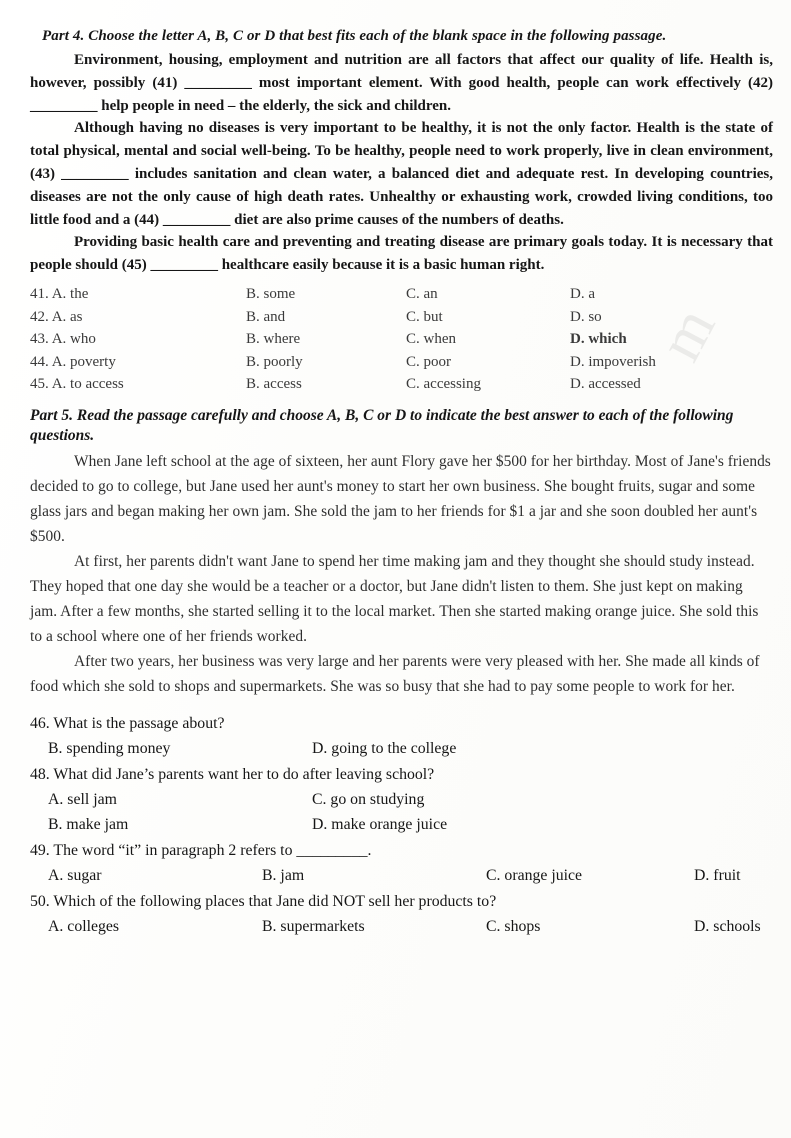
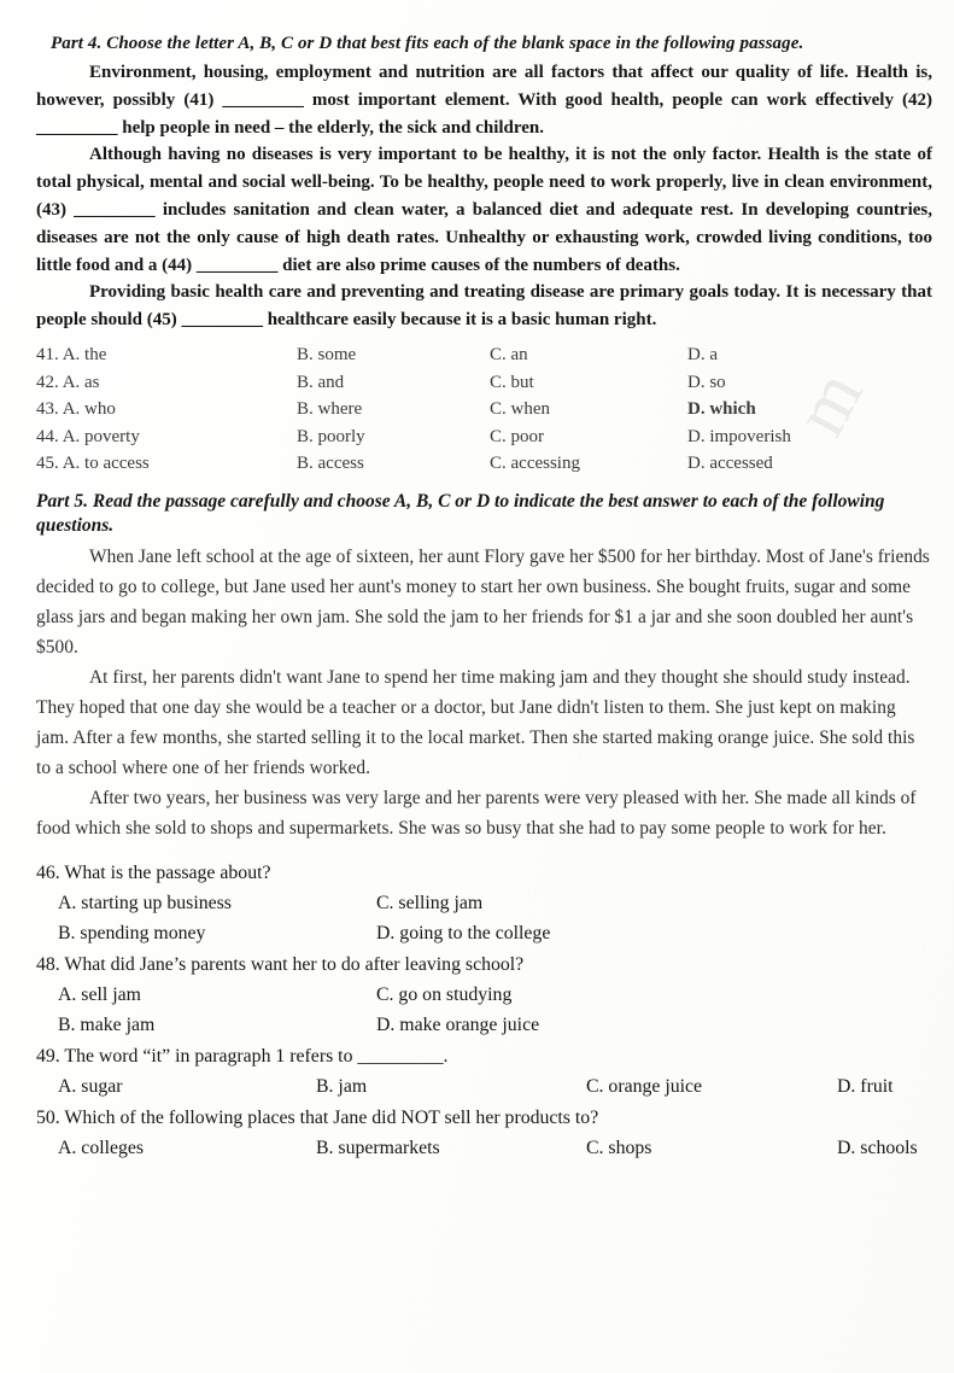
  Part 4. Choose the letter A, B, C or D that best fits each of the blank space in the following passage.
  Environment, housing, employment and nutrition are all factors that affect our quality of life. Health is, however, possibly (41) _________ most important element. With good health, people can work effectively (42) _________ help people in need – the elderly, the sick and children.
  Although having no diseases is very important to be healthy, it is not the only factor. Health is the state of total physical, mental and social well-being. To be healthy, people need to work properly, live in clean environment, (43) _________ includes sanitation and clean water, a balanced diet and adequate rest. In developing countries, diseases are not the only cause of high death rates. Unhealthy or exhausting work, crowded living conditions, too little food and a (44) _________ diet are also prime causes of the numbers of deaths.
  Providing basic health care and preventing and treating disease are primary goals today. It is necessary that people should (45) _________ healthcare easily because it is a basic human right.
  41. A. the
  B. some
  C. an
  D. a
  42. A. as
  B. and
  C. but
  D. so
  43. A. who
  B. where
  C. when
  D. which
  44. A. poverty
  B. poorly
  C. poor
  D. impoverish
  45. A. to access
  B. access
  C. accessing
  D. accessed
  Part 5. Read the passage carefully and choose A, B, C or D to indicate the best answer to each of the following questions.
  When Jane left school at the age of sixteen, her aunt Flory gave her $500 for her birthday. Most of Jane's friends decided to go to college, but Jane used her aunt's money to start her own business. She bought fruits, sugar and some glass jars and began making her own jam. She sold the jam to her friends for $1 a jar and she soon doubled her aunt's $500.
  At first, her parents didn't want Jane to spend her time making jam and they thought she should study instead. They hoped that one day she would be a teacher or a doctor, but Jane didn't listen to them. She just kept on making jam. After a few months, she started selling it to the local market. Then she started making orange juice. She sold this to a school where one of her friends worked.
  After two years, her business was very large and her parents were very pleased with her. She made all kinds of food which she sold to shops and supermarkets. She was so busy that she had to pay some people to work for her.
  46. What is the passage about?
+ A. starting up business
+ C. selling jam
  B. spending money
  D. going to the college
  48. What did Jane’s parents want her to do after leaving school?
  A. sell jam
  C. go on studying
  B. make jam
  D. make orange juice
- 49. The word “it” in paragraph 2 refers to _________.
+ 49. The word “it” in paragraph 1 refers to _________.
  A. sugar
  B. jam
  C. orange juice
  D. fruit
  50. Which of the following places that Jane did NOT sell her products to?
  A. colleges
  B. supermarkets
  C. shops
  D. schools
